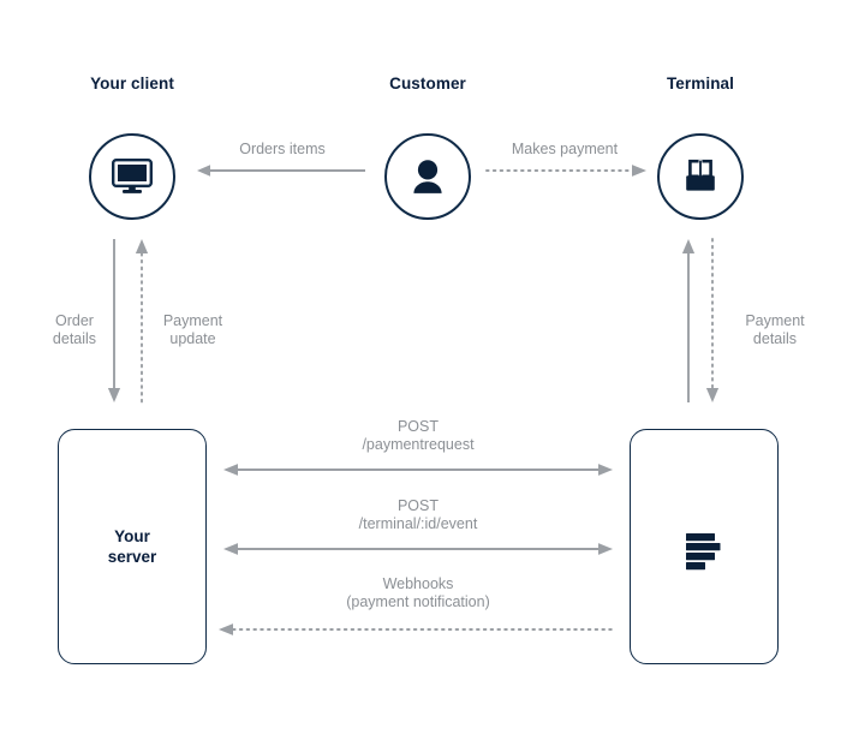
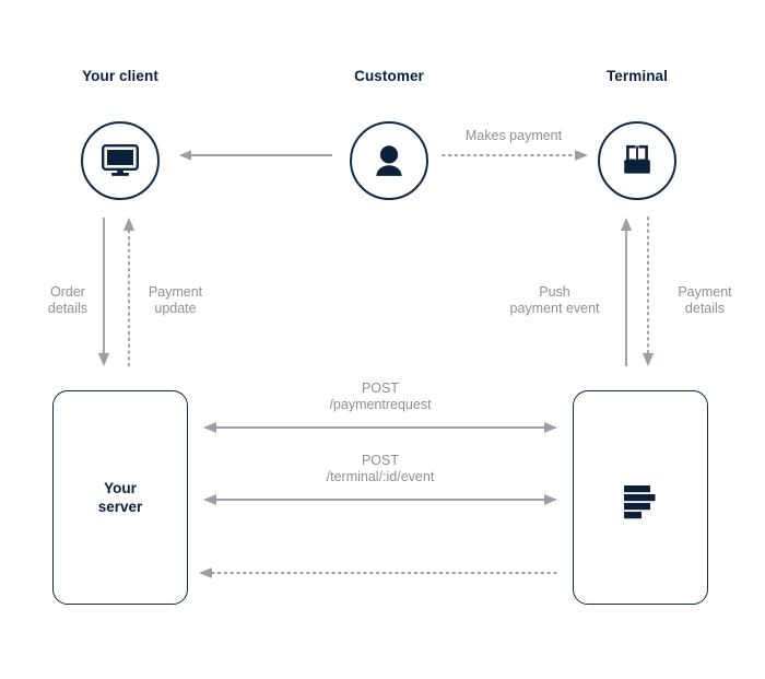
  Your client
  Customer
  Terminal
- Orders items
  Makes payment
  Order
  details
  Payment
  update
+ Push
+ payment event
  Payment
  details
  Your
  server
  POST
  /paymentrequest
  POST
  /terminal/:id/event
- Webhooks
- (payment notification)
